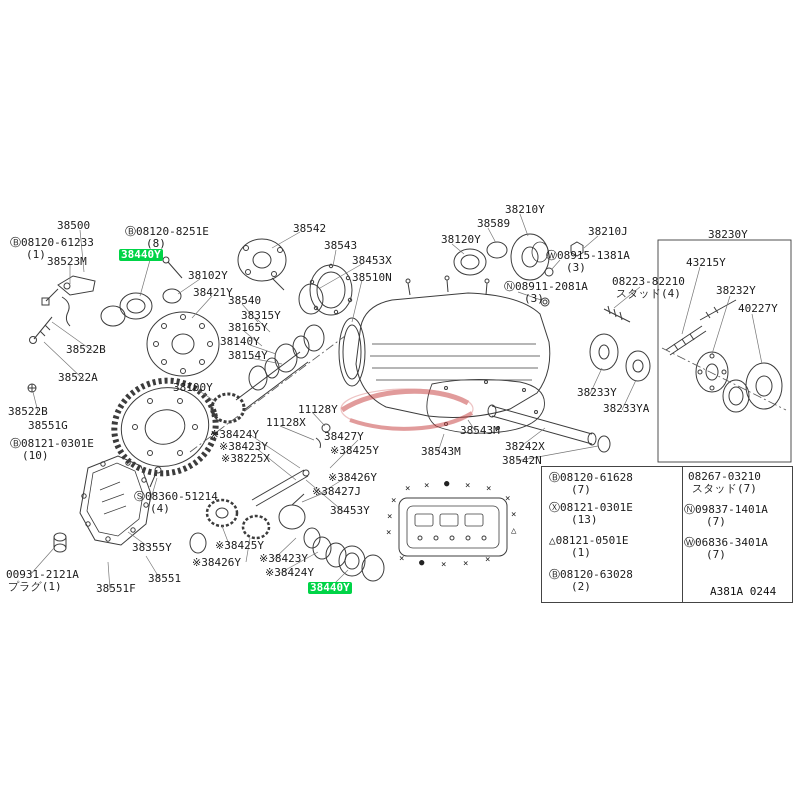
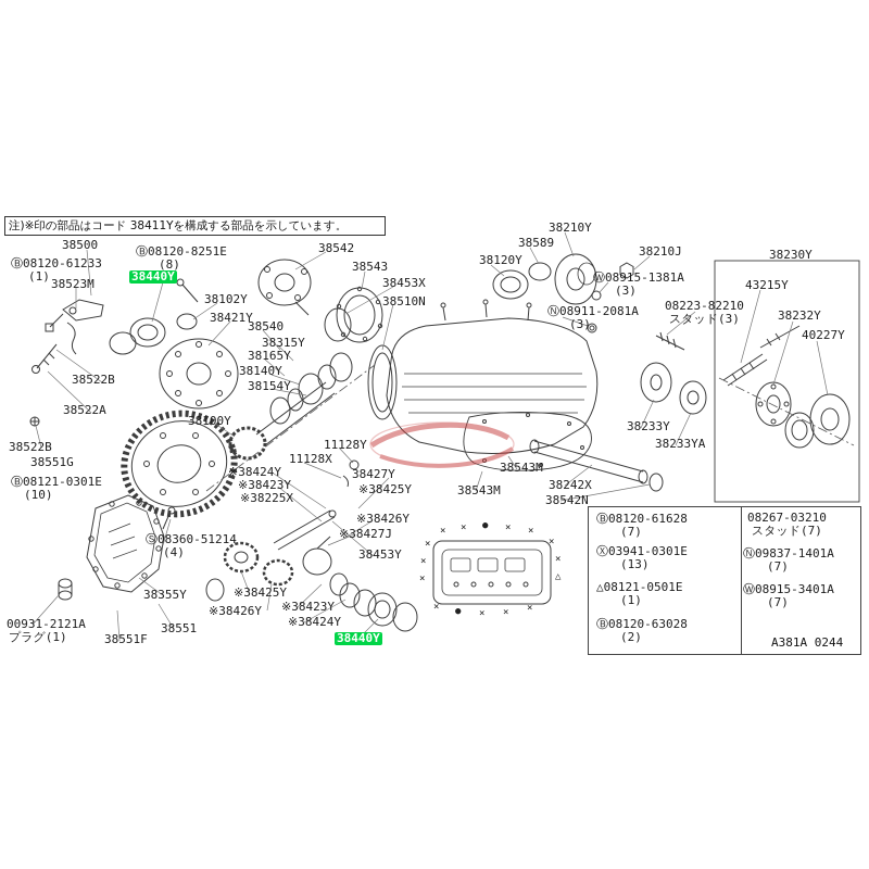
+ 注)※印の部品はコード 38411Yを構成する部品を示しています。
  38500
  Ⓑ08120-61233
  (1)
  38523M
  Ⓑ08120-8251E
  (8)
  38440Y
  38102Y
  38421Y
  38542
  38543
  38453X
  38510N
  38120Y
  38589
  38210Y
  38210J
  Ⓦ08915-1381A
  (3)
  Ⓝ08911-2081A
  (3)
  08223-82210
- スタッド(4)
+ スタッド(3)
  38230Y
  43215Y
  38232Y
  40227Y
  38540
  38315Y
  38165Y
  38140Y
  38154Y
  38522B
  38522A
  38100Y
  11128Y
  11128X
  38522B
  38551G
  Ⓑ08121-0301E
  (10)
  ※38424Y
  ※38423Y
  ※38225X
  38427Y
  ※38425Y
  38543M
  38543M
  38242X
  38542N
  38233Y
  38233YA
  ※38426Y
  ※38427J
  38453Y
  Ⓢ08360-51214
  (4)
  38355Y
  ※38425Y
  ※38426Y
  ※38423Y
  ※38424Y
  38440Y
  00931-2121A
  プラグ(1)
  38551F
  38551
  ×
  ×
  ●
  ×
  ×
  ×
  ×
  ×
  ×
  ×
  △
  ×
  ●
  ×
  ×
  ×
  Ⓑ08120-61628
  (7)
- Ⓧ08121-0301E
+ Ⓧ03941-0301E
  (13)
  △08121-0501E
  (1)
  Ⓑ08120-63028
  (2)
  08267-03210
  スタッド(7)
  Ⓝ09837-1401A
  (7)
- Ⓦ06836-3401A
+ Ⓦ08915-3401A
  (7)
  A381A 0244
